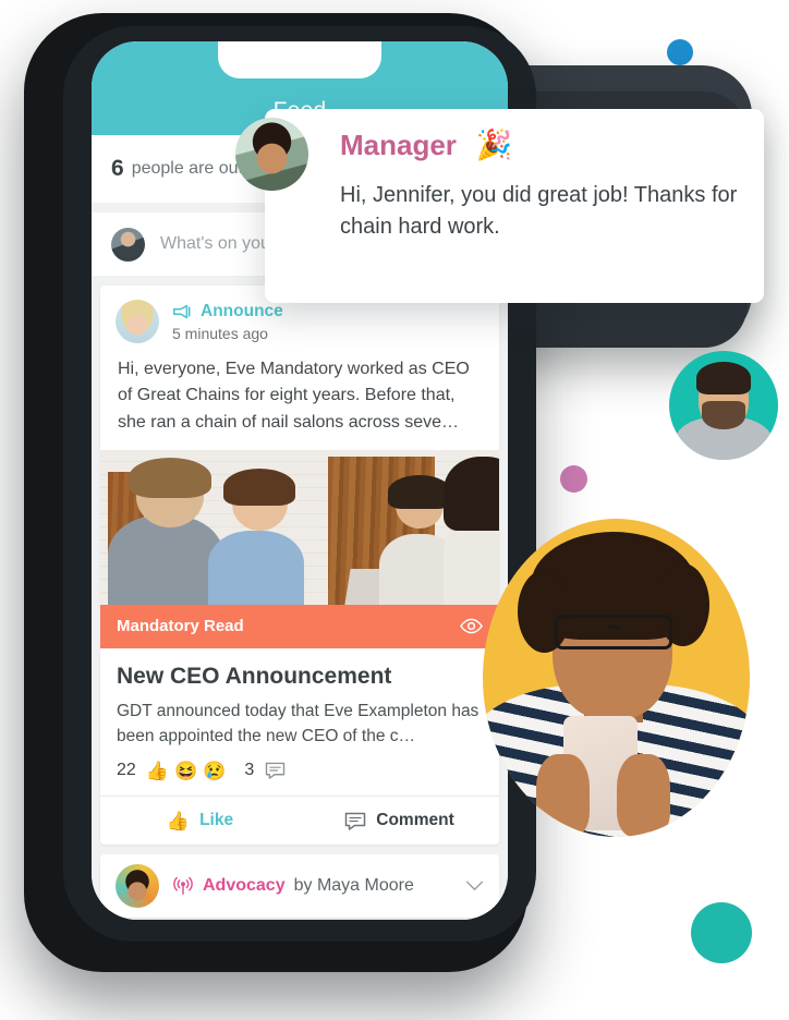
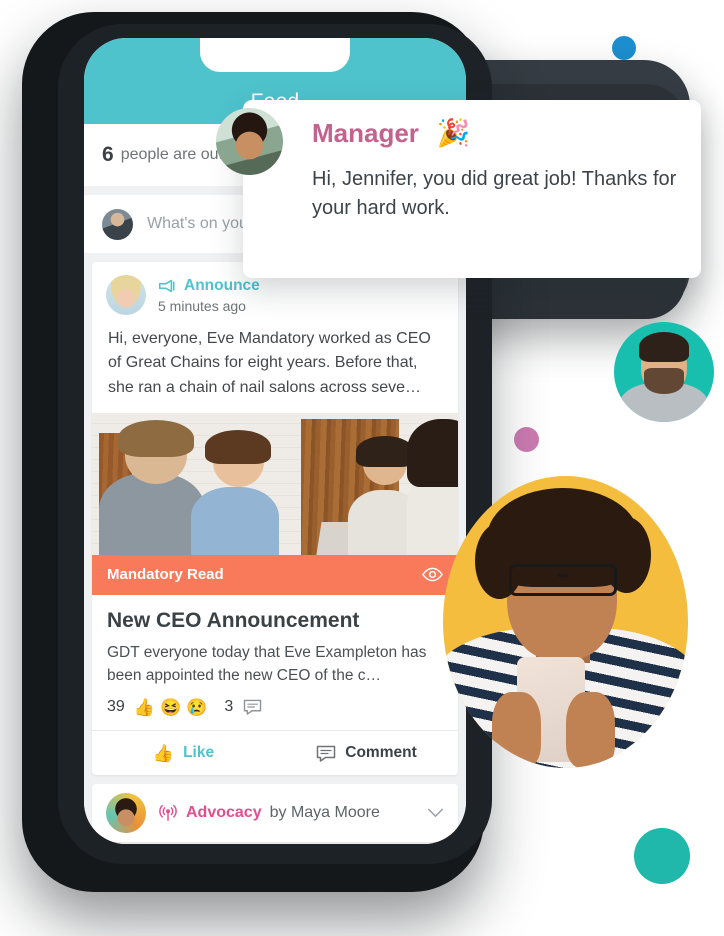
  6
  people are ou
  What's on yo
  Announce
  5 minutes ago
  Hi, everyone, Eve Mandatory worked as CEO of Great Chains for eight years. Before that, she ran a chain of nail salons across seve…
  Mandatory Read
  New CEO Announcement
- GDT announced today that Eve Exampleton has been appointed the new CEO of the c…
+ GDT everyone today that Eve Exampleton has been appointed the new CEO of the c…
- 22
+ 39
  👍
  😆
  😢
  3
  👍
  Like
  Comment
  Advocacy
  by Maya Moore
  Manager
  🎉
- Hi, Jennifer, you did great job! Thanks for chain hard work.
+ Hi, Jennifer, you did great job! Thanks for your hard work.
